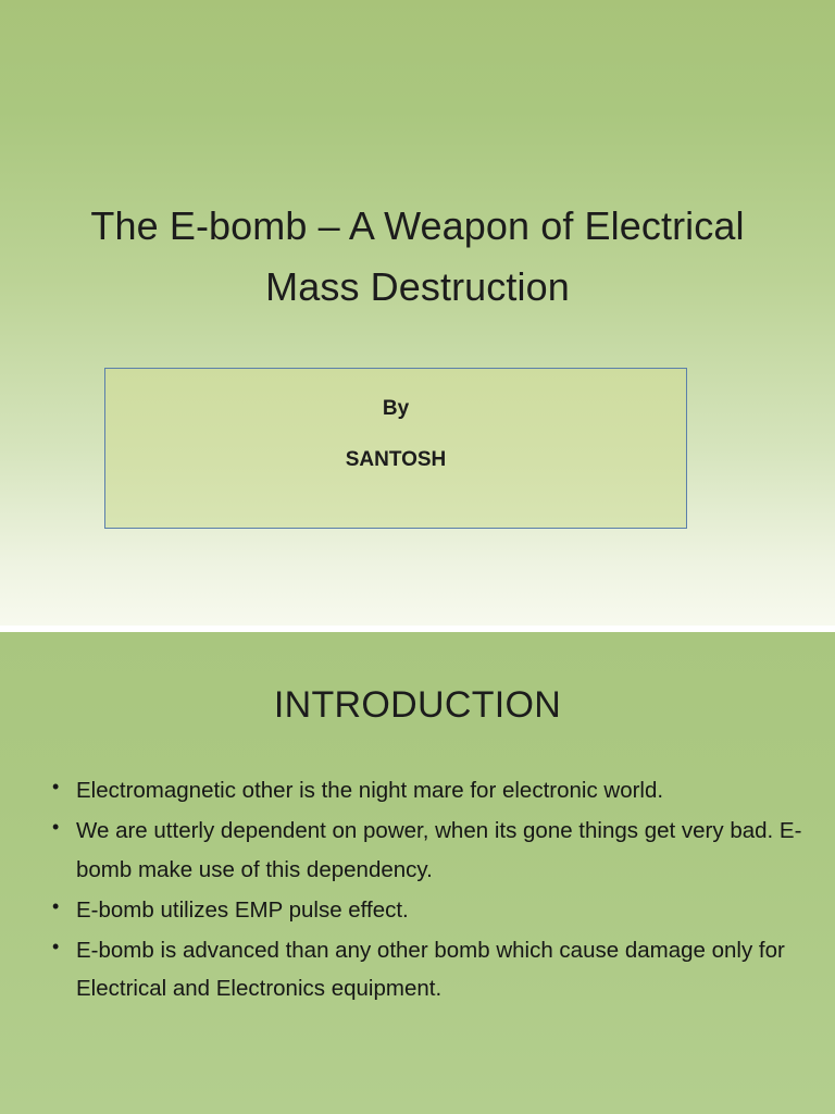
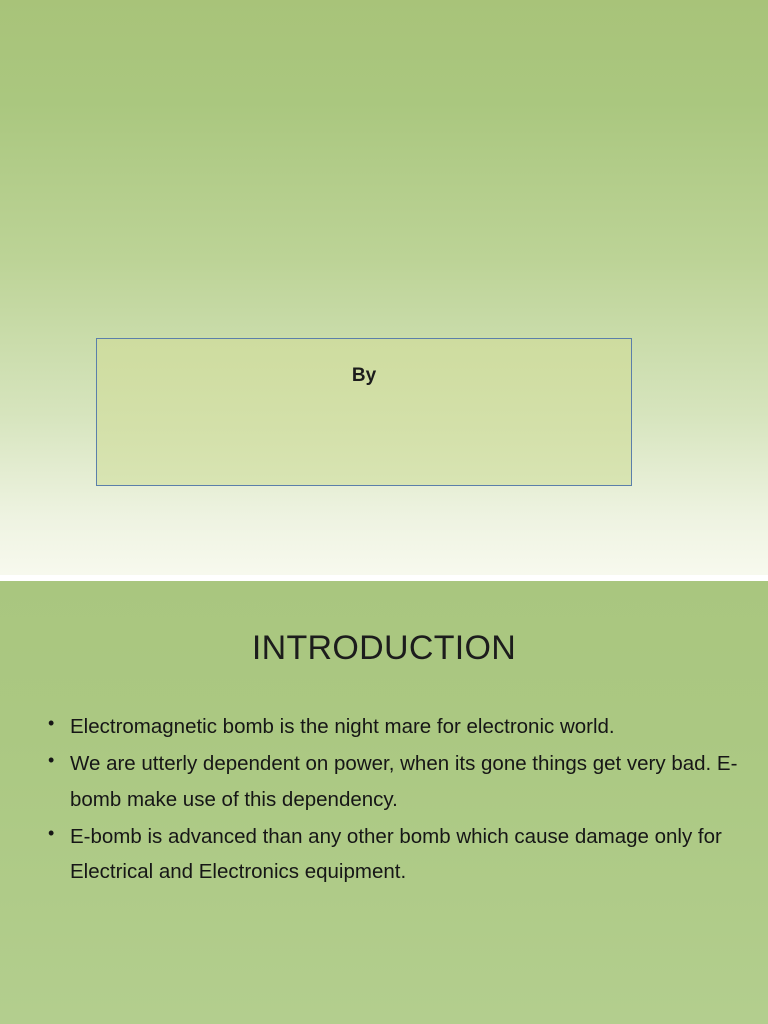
- The E-bomb – A Weapon of Electrical Mass Destruction
  By
- SANTOSH
  INTRODUCTION
- Electromagnetic other is the night mare for electronic world.
+ Electromagnetic bomb is the night mare for electronic world.
  We are utterly dependent on power, when its gone things get very bad. E-bomb make use of this dependency.
- E-bomb utilizes EMP pulse effect.
  E-bomb is advanced than any other bomb which cause damage only for Electrical and Electronics equipment.
